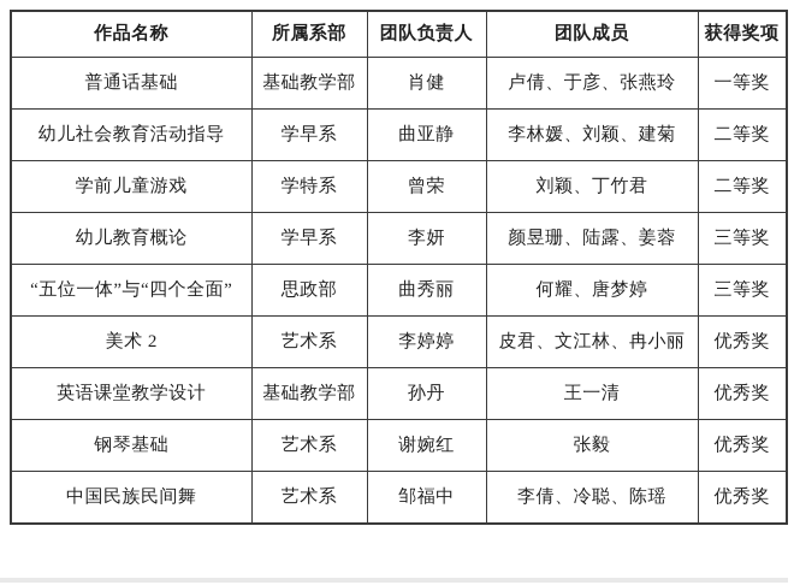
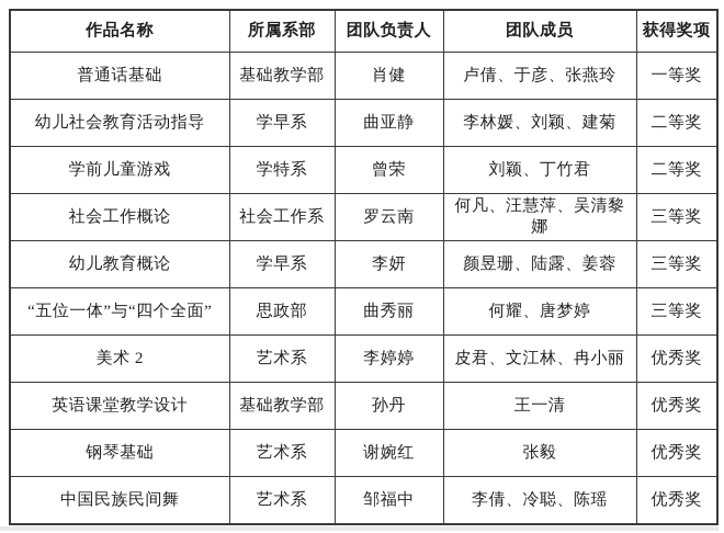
  作品名称	所属系部	团队负责人	团队成员	获得奖项
  普通话基础	基础教学部	肖健	卢倩、于彦、张燕玲	一等奖
  幼儿社会教育活动指导	学早系	曲亚静	李林媛、刘颖、建菊	二等奖
  学前儿童游戏	学特系	曾荣	刘颖、丁竹君	二等奖
+ 社会工作概论	社会工作系	罗云南	何凡、汪慧萍、吴清黎娜	三等奖
  幼儿教育概论	学早系	李妍	颜昱珊、陆露、姜蓉	三等奖
  “五位一体”与“四个全面”	思政部	曲秀丽	何耀、唐梦婷	三等奖
  美术 2	艺术系	李婷婷	皮君、文江林、冉小丽	优秀奖
  英语课堂教学设计	基础教学部	孙丹	王一清	优秀奖
  钢琴基础	艺术系	谢婉红	张毅	优秀奖
  中国民族民间舞	艺术系	邹福中	李倩、冷聪、陈瑶	优秀奖
